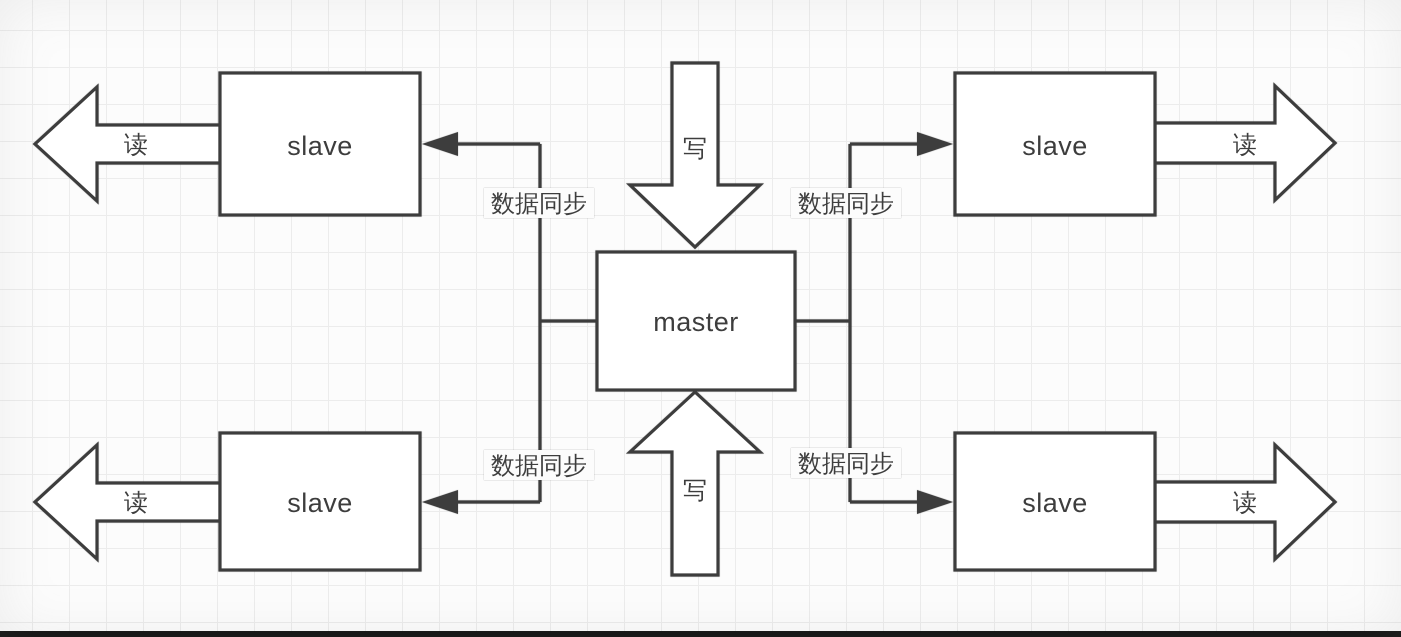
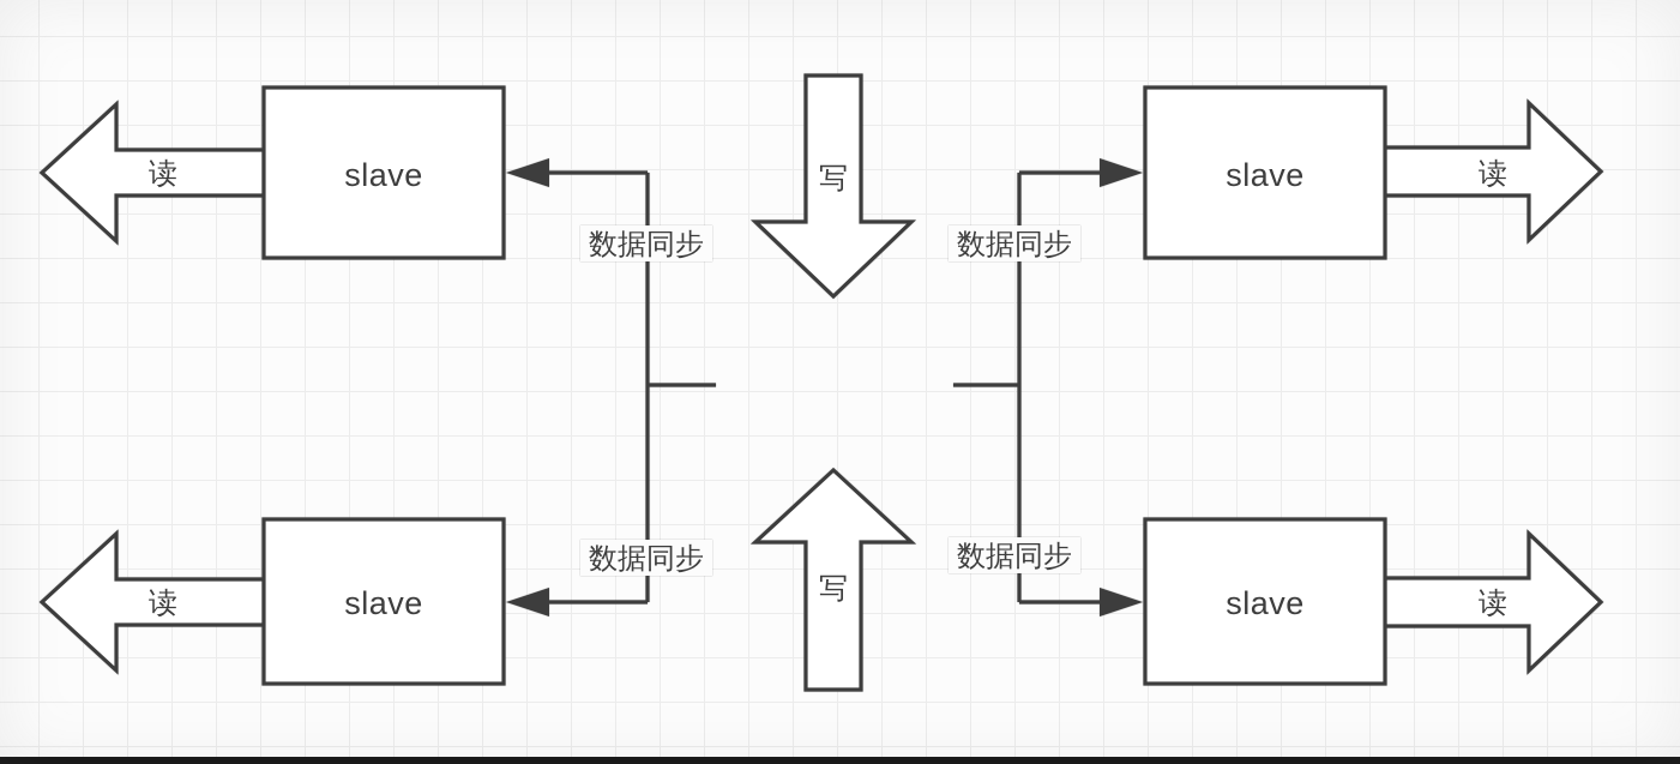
  写
  写
  读
  读
  读
  读
  数据同步
  数据同步
  数据同步
  数据同步
  slave
  slave
- master
  slave
  slave
